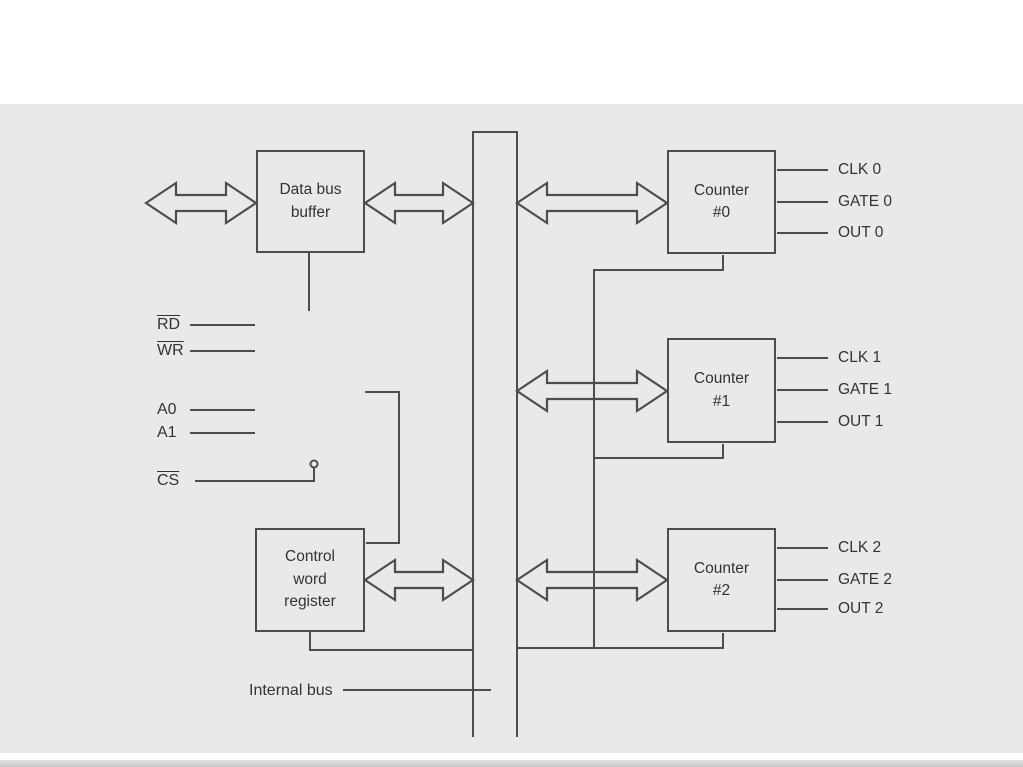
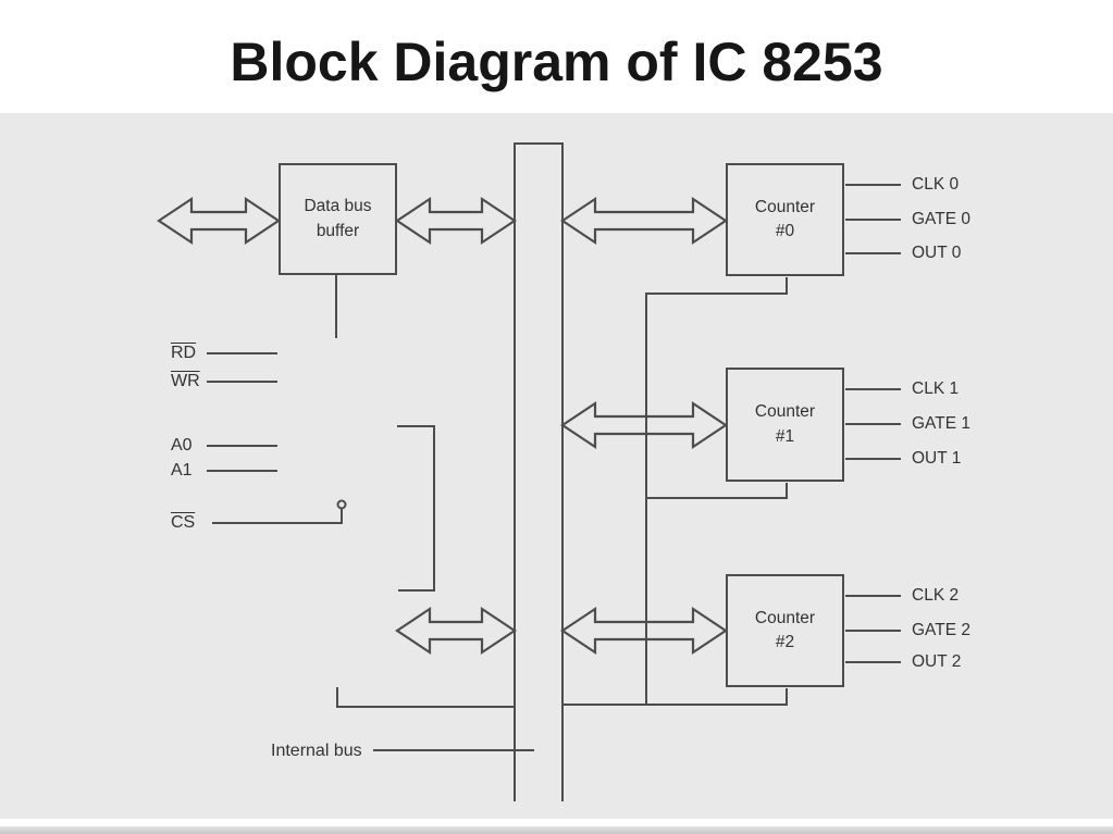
+ Block Diagram of IC 8253
  Data bus
  buffer
- Control
- word
- register
  Counter
  #0
  Counter
  #1
  Counter
  #2
  RD
  WR
  A0
  A1
  CS
  CLK 0
  GATE 0
  OUT 0
  CLK 1
  GATE 1
  OUT 1
  CLK 2
  GATE 2
  OUT 2
  Internal bus
